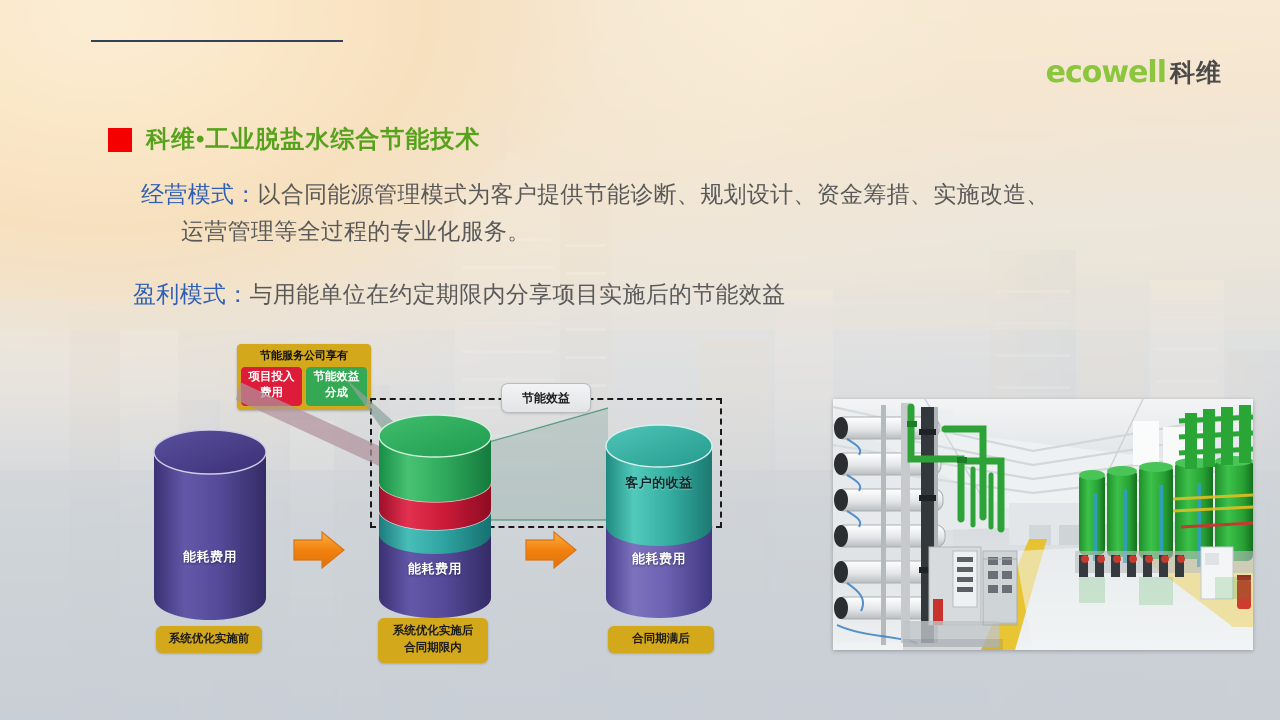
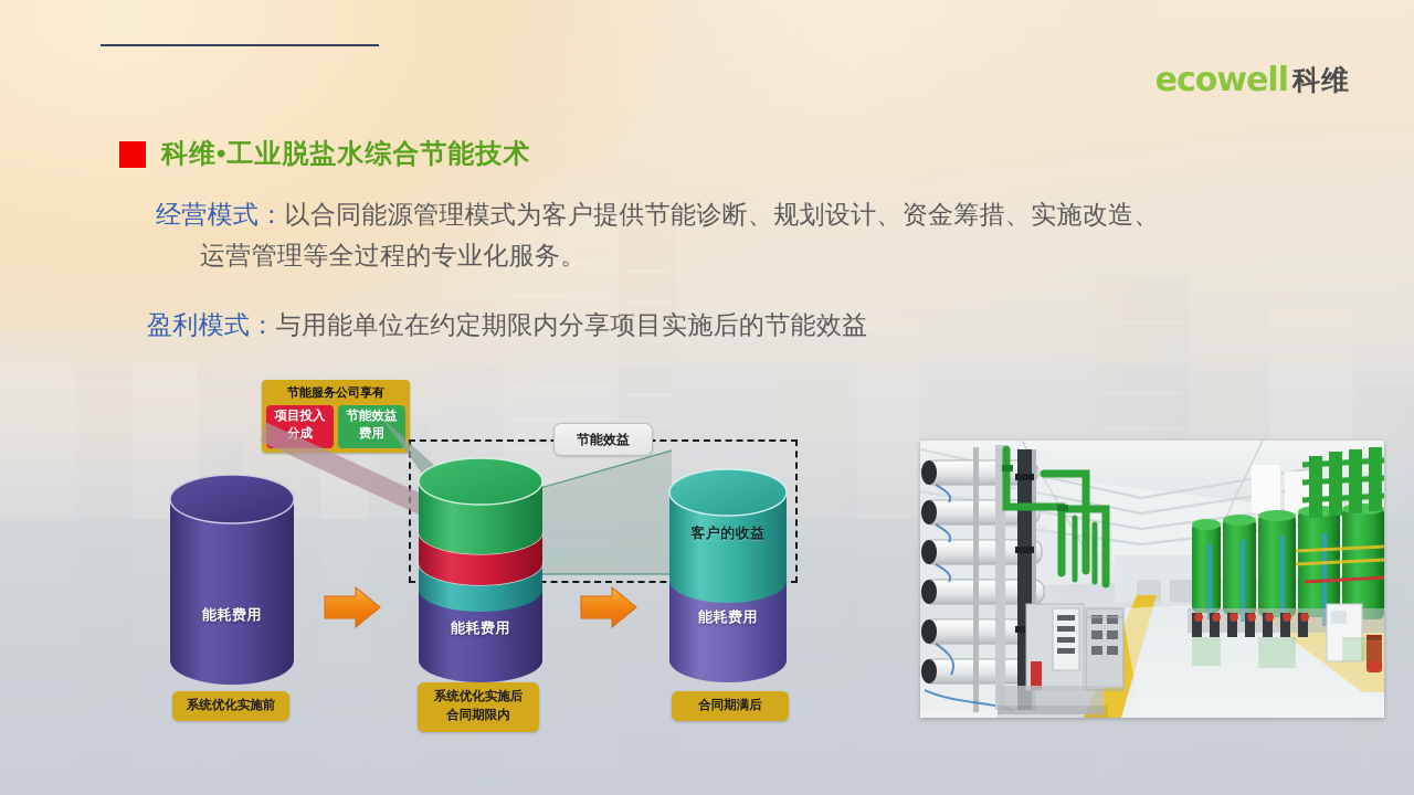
  ecowell
  科维
  科维•工业脱盐水综合节能技术
  经营模式：以合同能源管理模式为客户提供节能诊断、规划设计、资金筹措、实施改造、
  运营管理等全过程的专业化服务。
  盈利模式：与用能单位在约定期限内分享项目实施后的节能效益
  节能服务公司享有
  项目投入
- 费用
+ 分成
  节能效益
- 分成
+ 费用
  节能效益
  能耗费用
  能耗费用
  客户的收益
  能耗费用
  系统优化实施前
  系统优化实施后
  合同期限内
  合同期满后
